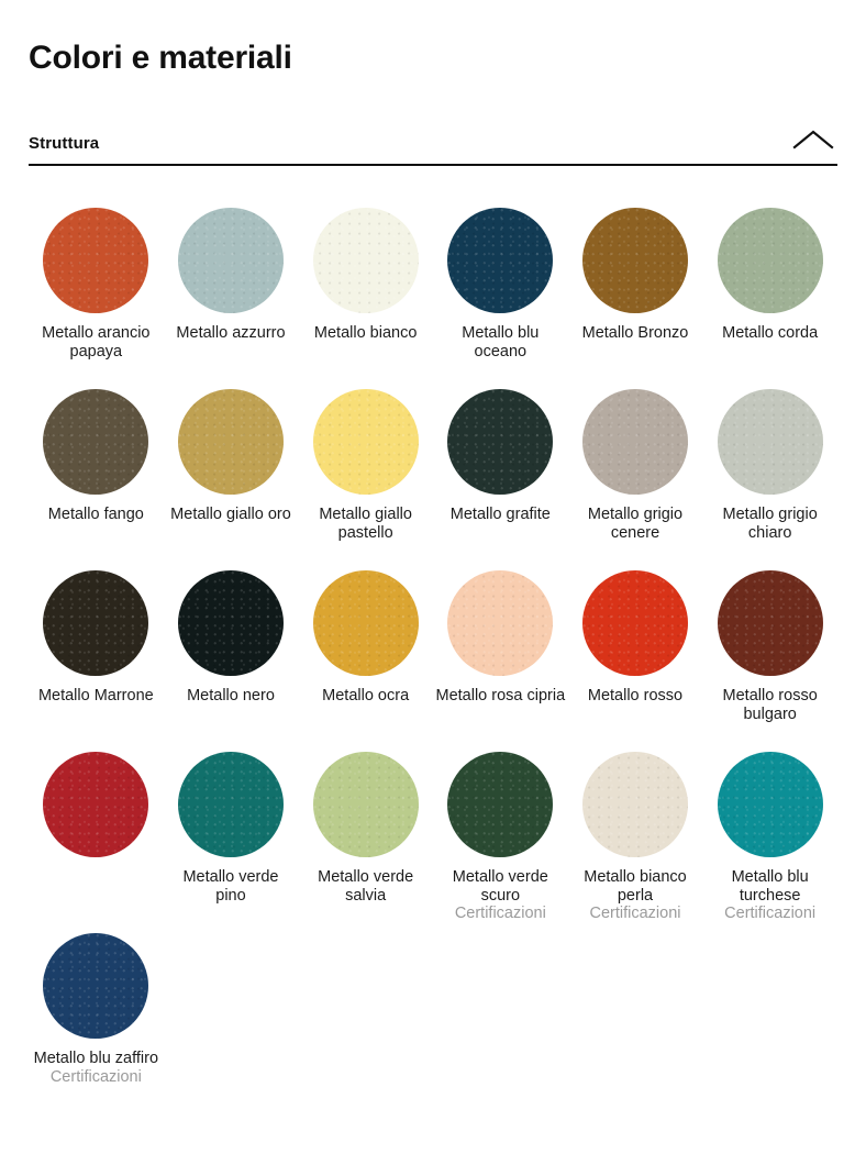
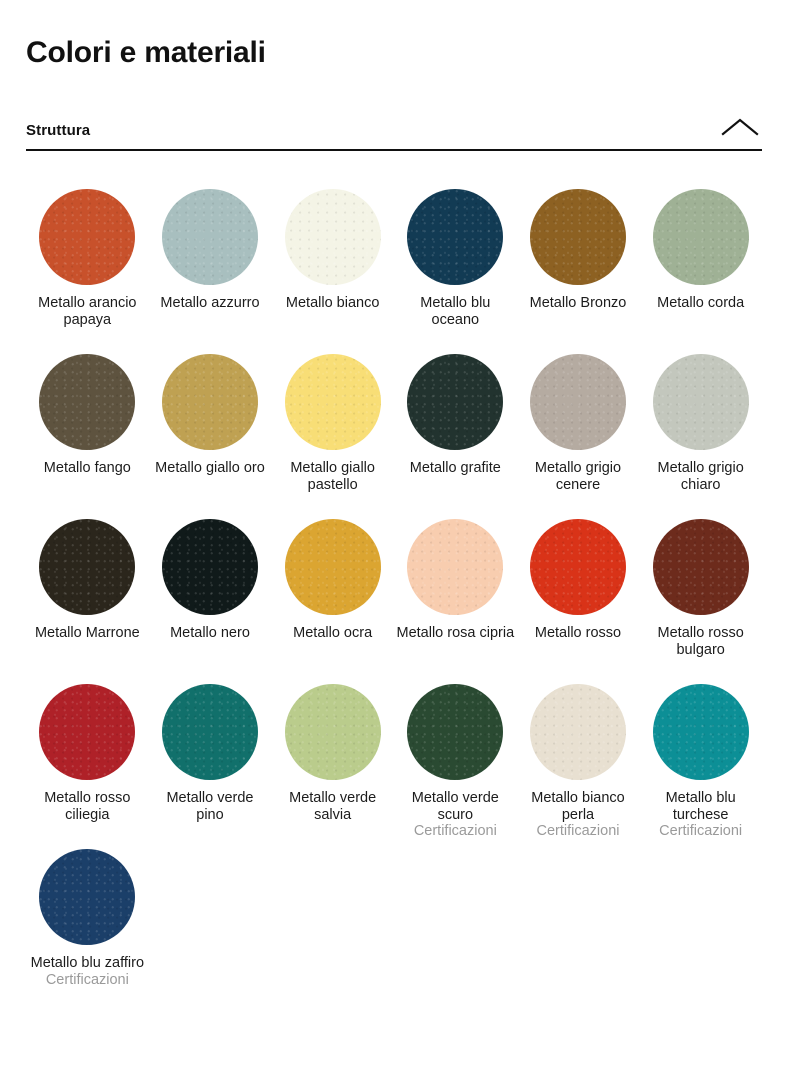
  Colori e materiali
  Struttura
  Metallo arancio papaya
  Metallo azzurro
  Metallo bianco
  Metallo blu oceano
  Metallo Bronzo
  Metallo corda
  Metallo fango
  Metallo giallo oro
  Metallo giallo pastello
  Metallo grafite
  Metallo grigio cenere
  Metallo grigio chiaro
  Metallo Marrone
  Metallo nero
  Metallo ocra
  Metallo rosa cipria
  Metallo rosso
  Metallo rosso bulgaro
+ Metallo rosso ciliegia
  Metallo verde pino
  Metallo verde salvia
  Metallo verde scuro
  Certificazioni
  Metallo bianco perla
  Certificazioni
  Metallo blu turchese
  Certificazioni
  Metallo blu zaffiro
  Certificazioni
